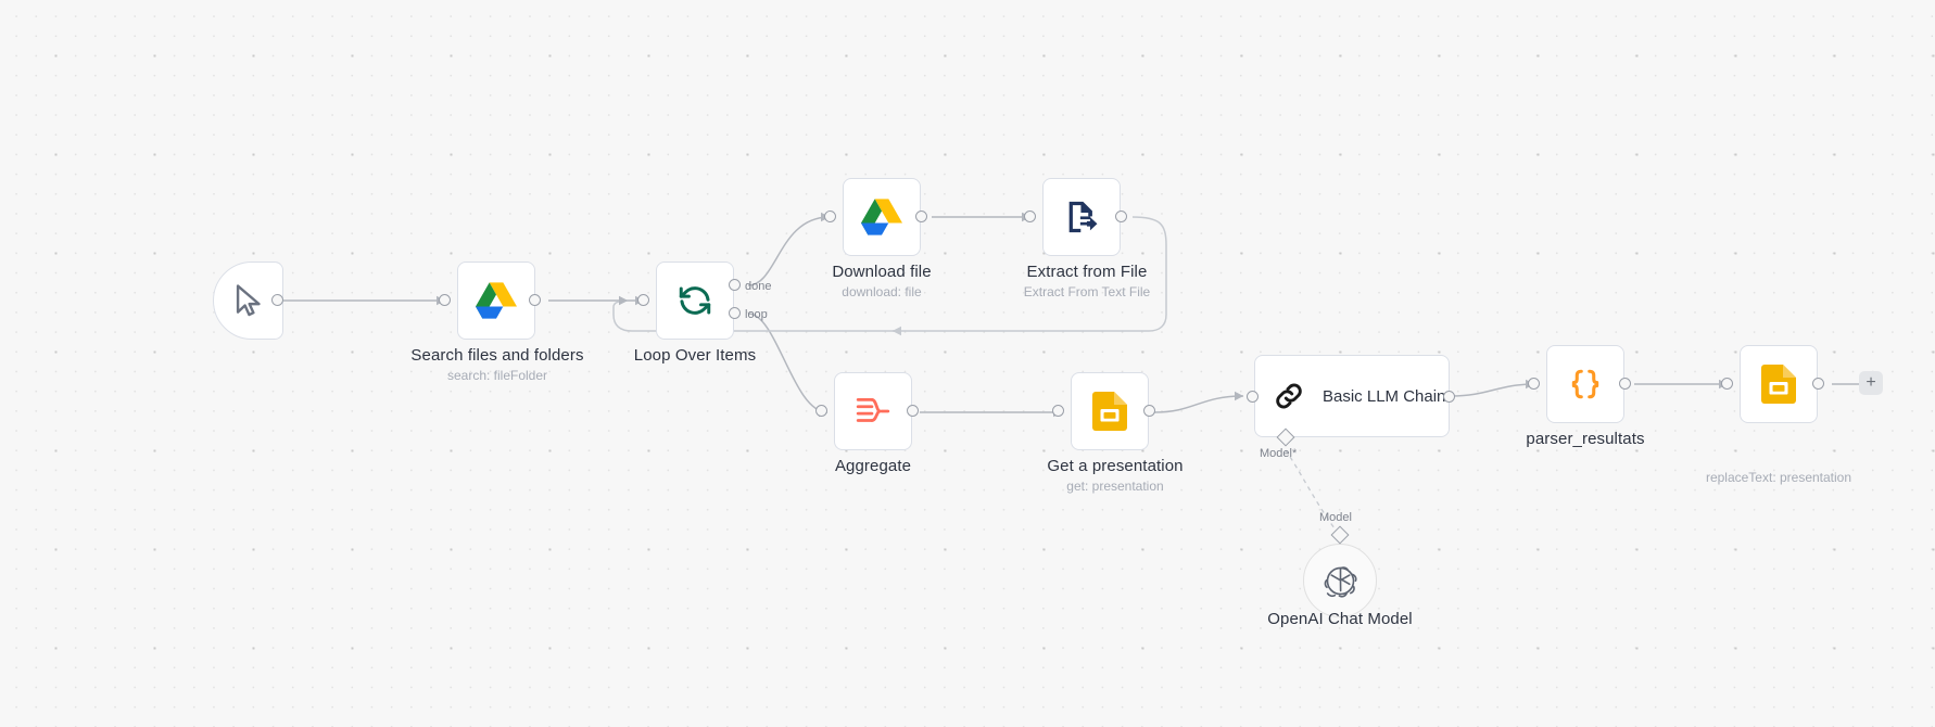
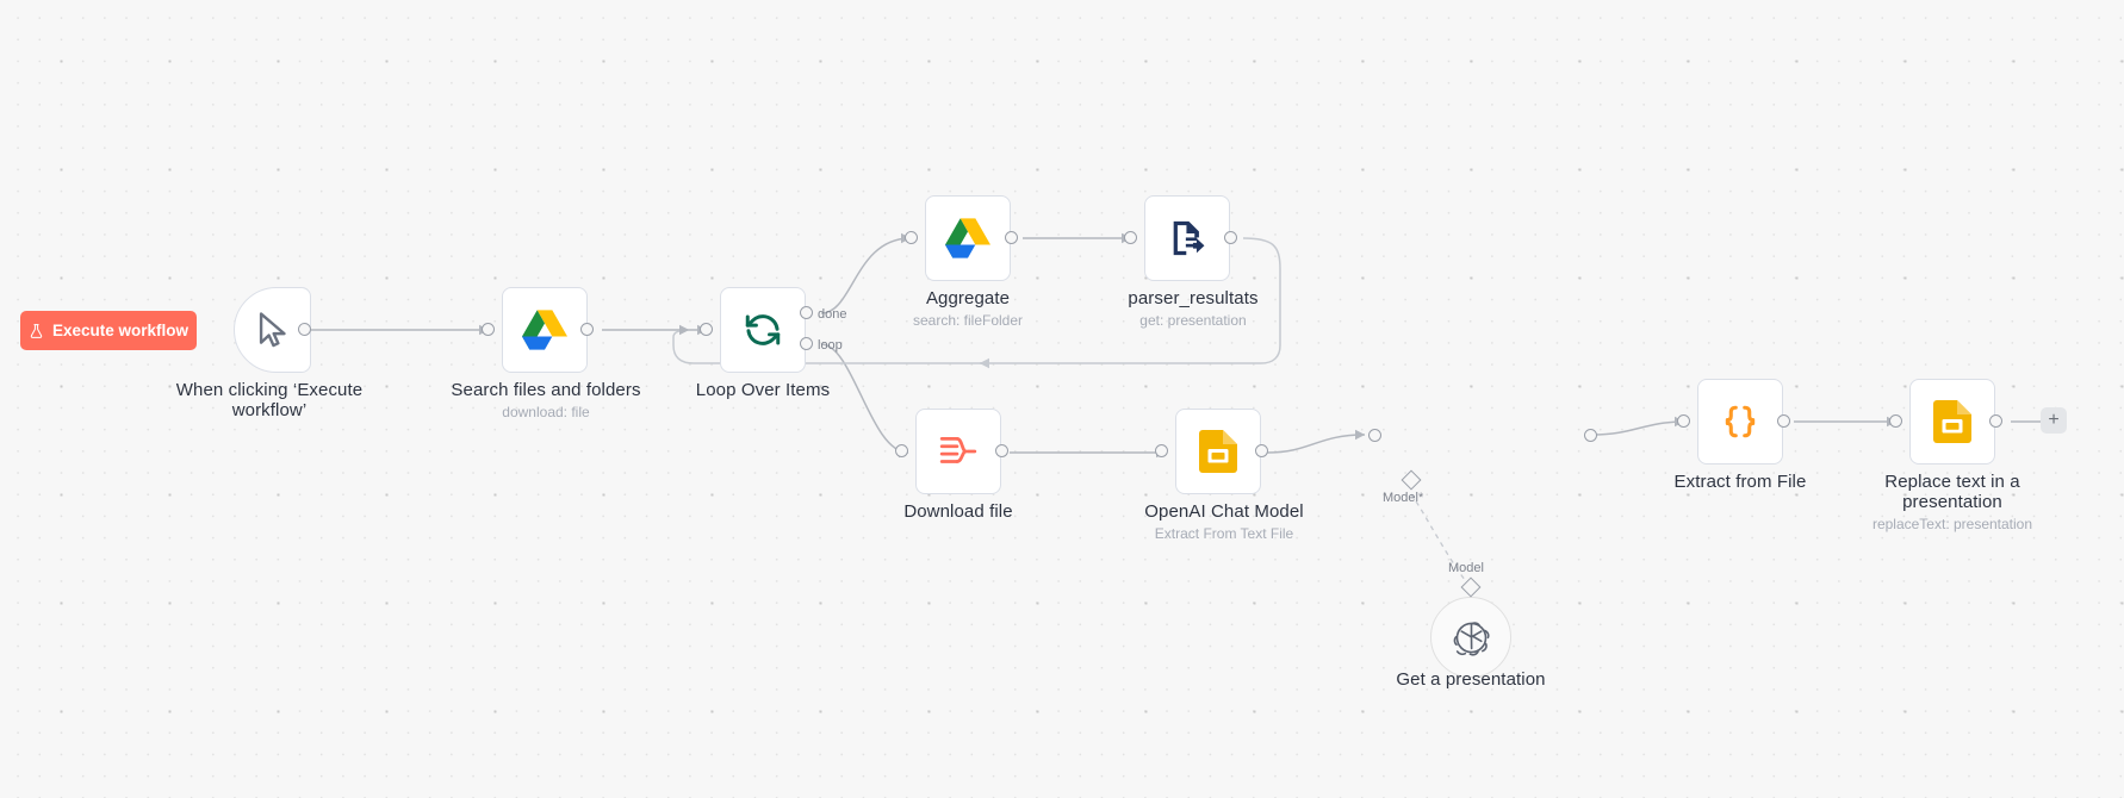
+ Execute workflow
+ When clicking ‘Execute workflow’
  Search files and folders
- search: fileFolder
+ download: file
  done
  loop
  Loop Over Items
- Download file
+ Aggregate
- download: file
+ search: fileFolder
- Extract from File
+ parser_resultats
- Extract From Text File
+ get: presentation
- Aggregate
+ Download file
- Get a presentation
+ OpenAI Chat Model
- get: presentation
+ Extract From Text File
- Basic LLM Chain
  Model*
  Model
- OpenAI Chat Model
+ Get a presentation
- parser_resultats
+ Extract from File
+ Replace text in a presentation
  replaceText: presentation
  +
